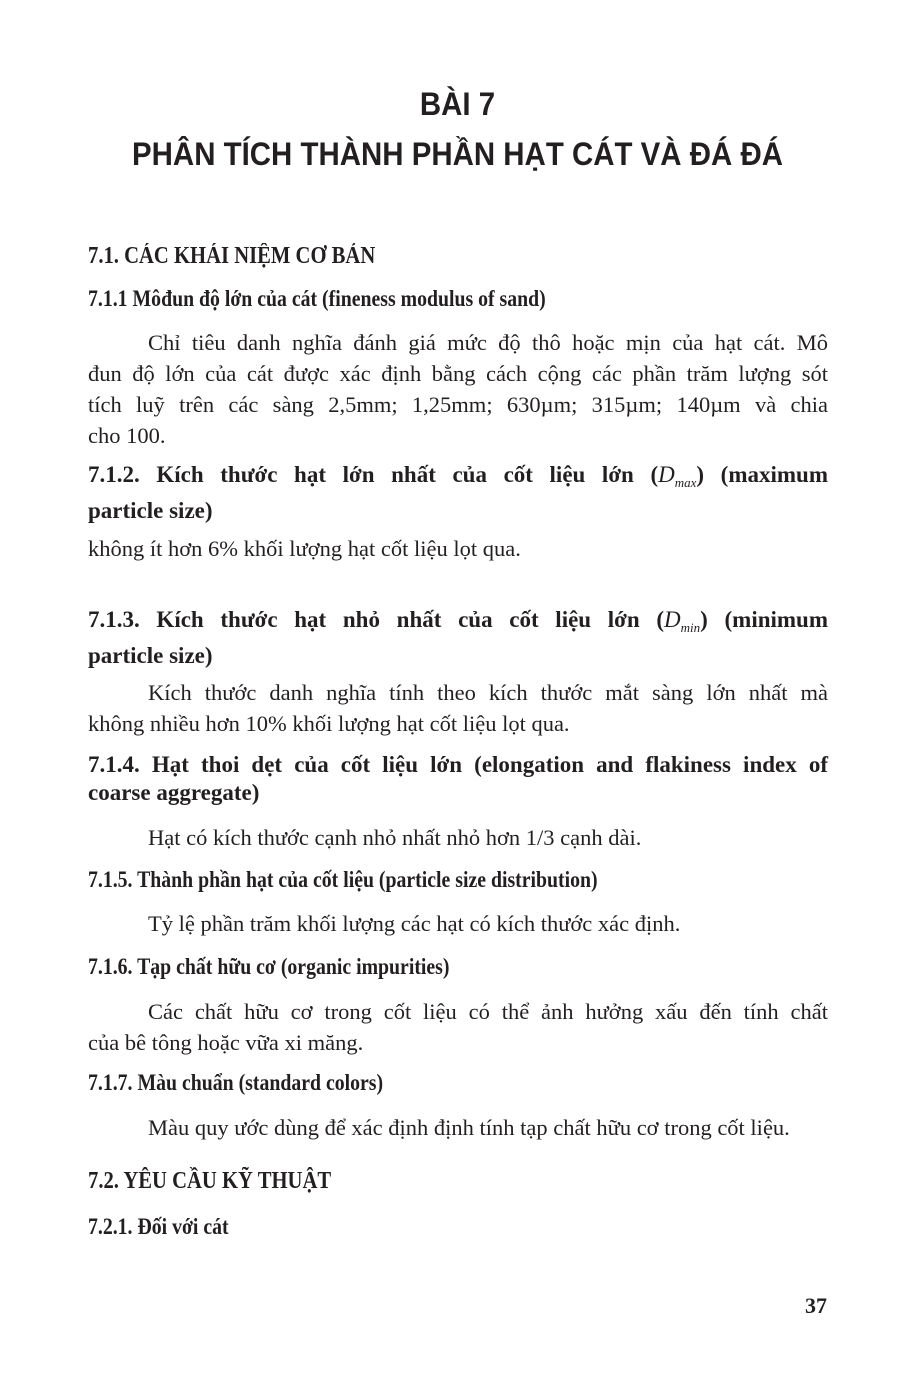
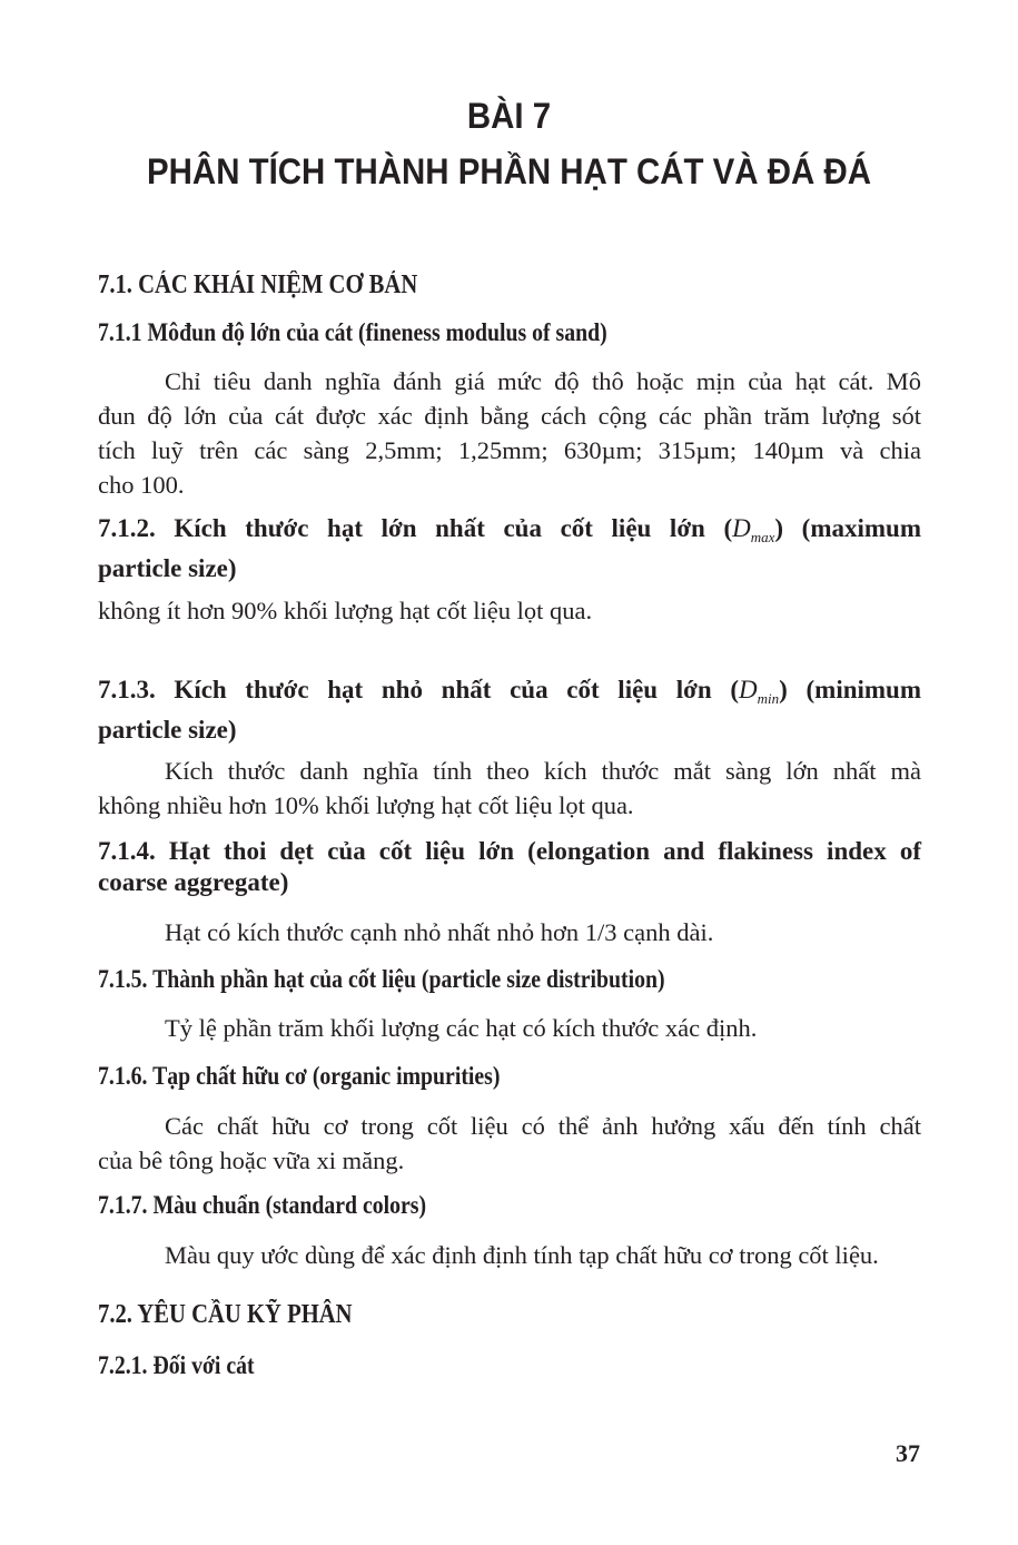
  BÀI 7
  PHÂN TÍCH THÀNH PHẦN HẠT CÁT VÀ ĐÁ ĐÁ
  7.1. CÁC KHÁI NIỆM CƠ BẢN
  7.1.1 Môđun độ lớn của cát (fineness modulus of sand)
  Chỉ tiêu danh nghĩa đánh giá mức độ thô hoặc mịn của hạt cát. Mô
  đun độ lớn của cát được xác định bằng cách cộng các phần trăm lượng sót
  tích luỹ trên các sàng 2,5mm; 1,25mm; 630µm; 315µm; 140µm và chia
  cho 100.
  7.1.2. Kích thước hạt lớn nhất của cốt liệu lớn (Dmax) (maximum
  particle size)
- không ít hơn 6% khối lượng hạt cốt liệu lọt qua.
+ không ít hơn 90% khối lượng hạt cốt liệu lọt qua.
  7.1.3. Kích thước hạt nhỏ nhất của cốt liệu lớn (Dmin) (minimum
  particle size)
  Kích thước danh nghĩa tính theo kích thước mắt sàng lớn nhất mà
  không nhiều hơn 10% khối lượng hạt cốt liệu lọt qua.
  7.1.4. Hạt thoi dẹt của cốt liệu lớn (elongation and flakiness index of
  coarse aggregate)
  Hạt có kích thước cạnh nhỏ nhất nhỏ hơn 1/3 cạnh dài.
  7.1.5. Thành phần hạt của cốt liệu (particle size distribution)
  Tỷ lệ phần trăm khối lượng các hạt có kích thước xác định.
  7.1.6. Tạp chất hữu cơ (organic impurities)
  Các chất hữu cơ trong cốt liệu có thể ảnh hưởng xấu đến tính chất
  của bê tông hoặc vữa xi măng.
  7.1.7. Màu chuẩn (standard colors)
  Màu quy ước dùng để xác định định tính tạp chất hữu cơ trong cốt liệu.
- 7.2. YÊU CẦU KỸ THUẬT
+ 7.2. YÊU CẦU KỸ PHÂN
  7.2.1. Đối với cát
  37
